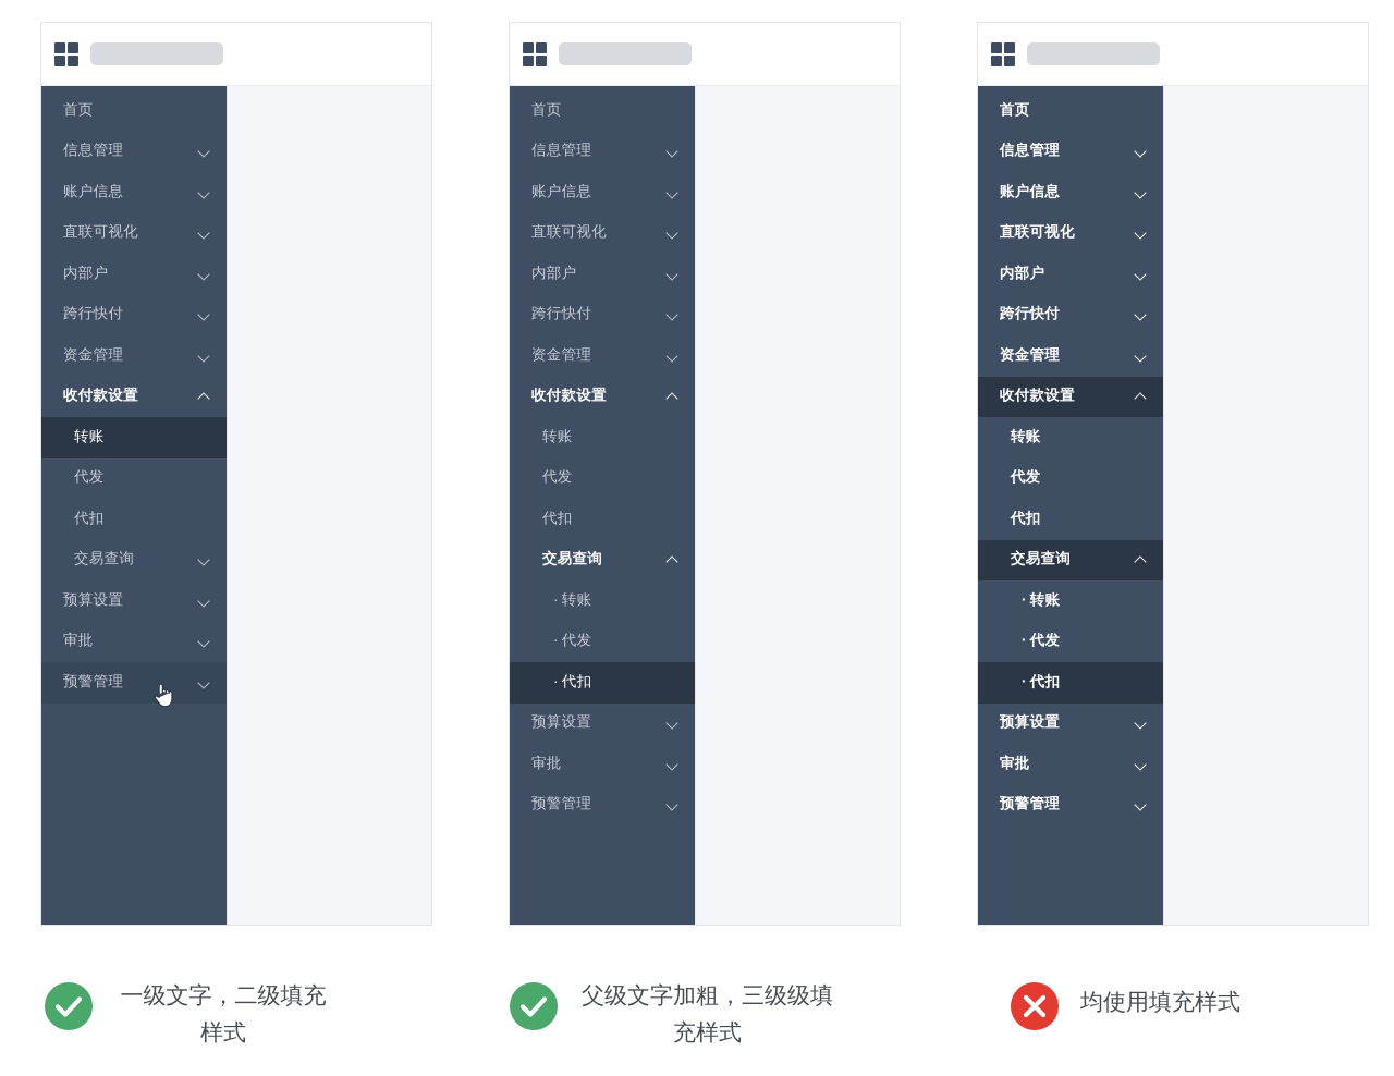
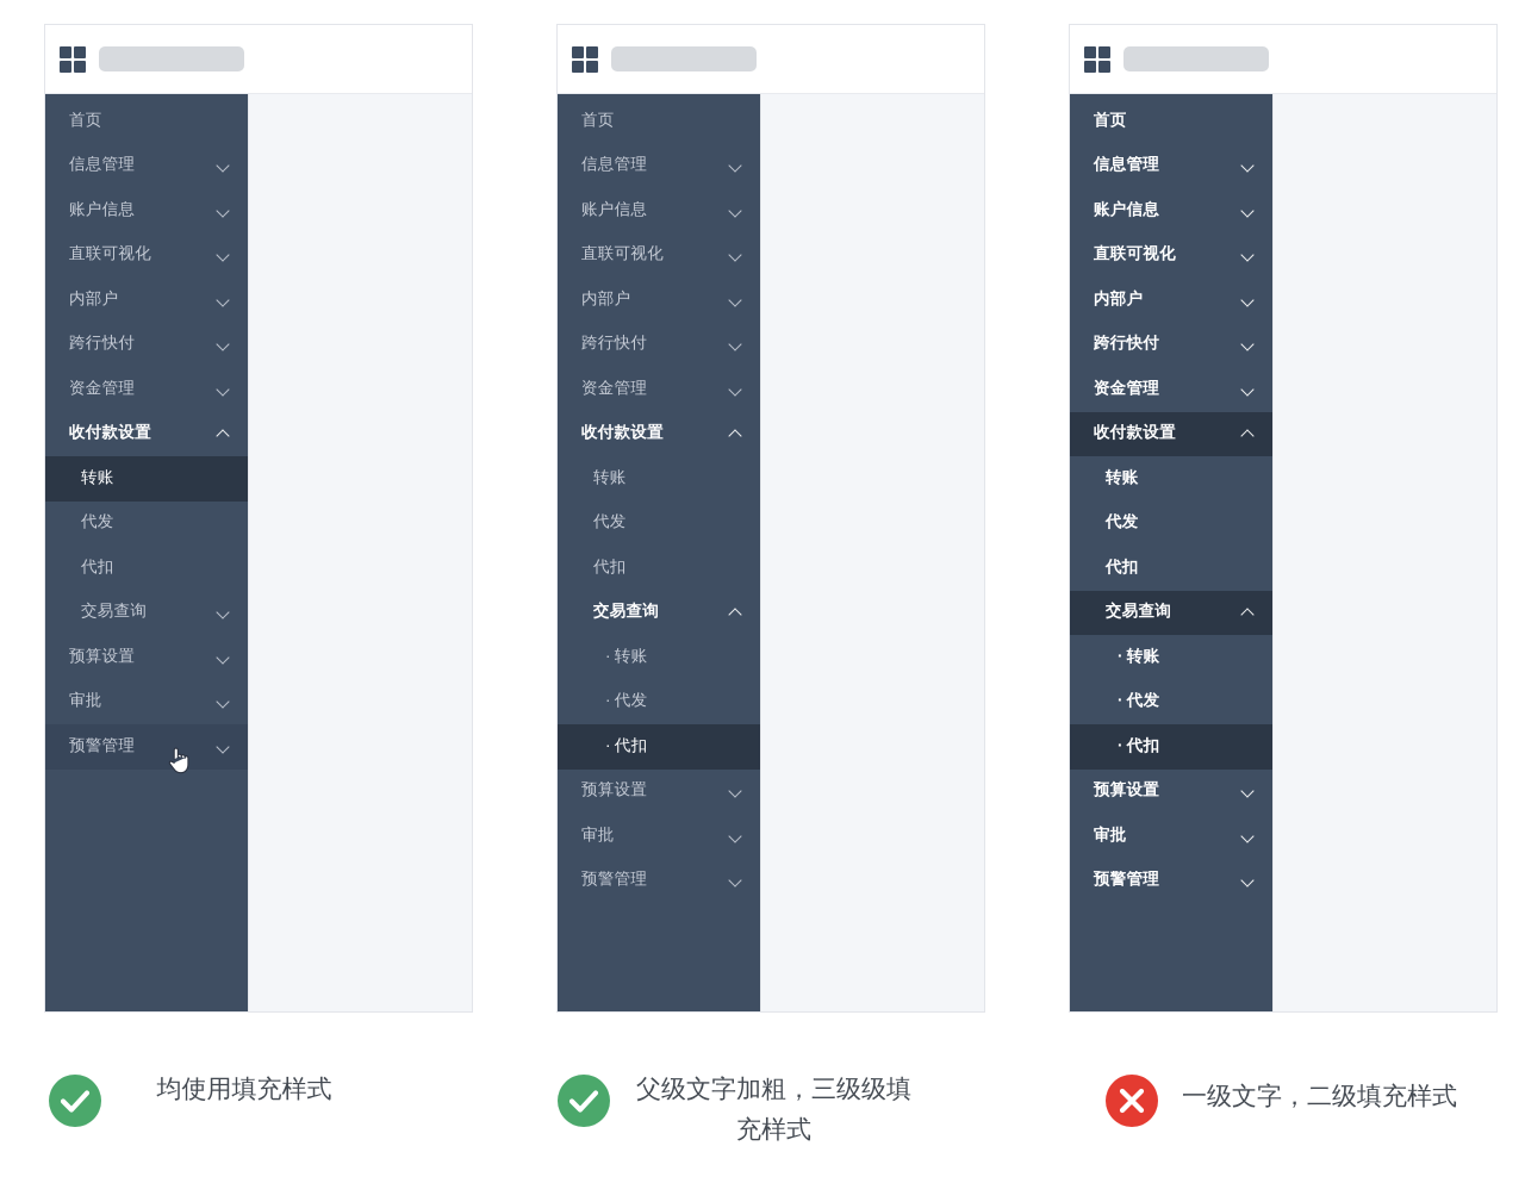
  首页
  信息管理
  账户信息
  直联可视化
  内部户
  跨行快付
  资金管理
  收付款设置
  转账
  代发
  代扣
  交易查询
  预算设置
  审批
  预警管理
  首页
  信息管理
  账户信息
  直联可视化
  内部户
  跨行快付
  资金管理
  收付款设置
  转账
  代发
  代扣
  交易查询
  转账
  代发
  代扣
  预算设置
  审批
  预警管理
  首页
  信息管理
  账户信息
  直联可视化
  内部户
  跨行快付
  资金管理
  收付款设置
  转账
  代发
  代扣
  交易查询
  转账
  代发
  代扣
  预算设置
  审批
  预警管理
- 一级文字，二级填充样式
+ 均使用填充样式
  父级文字加粗，三级级填充样式
- 均使用填充样式
+ 一级文字，二级填充样式
